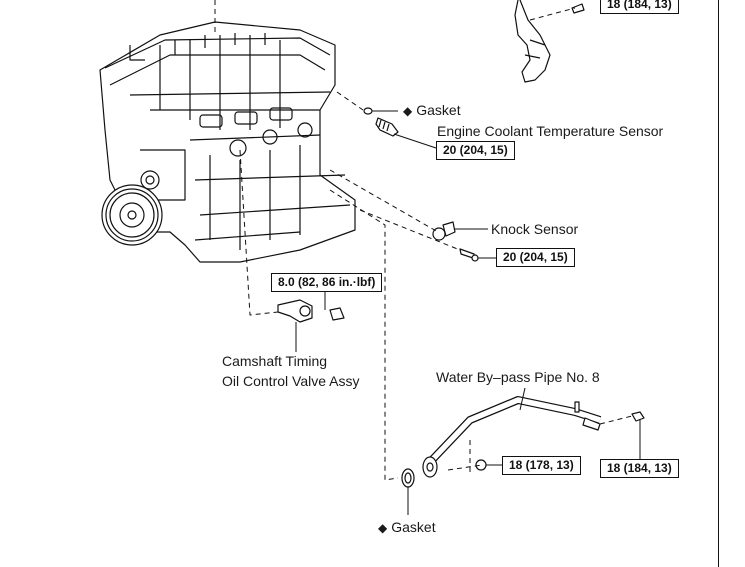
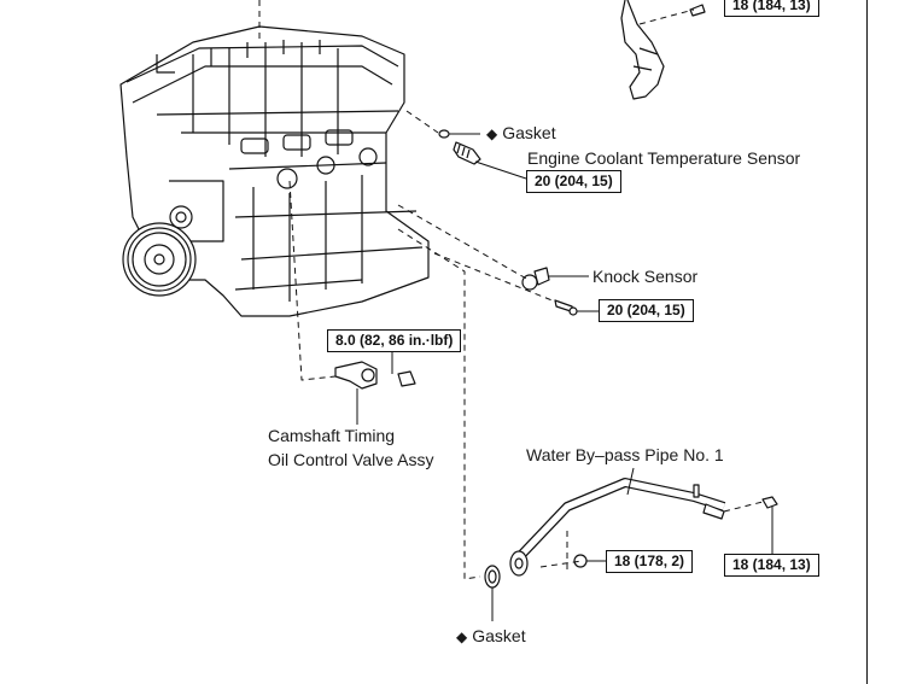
  ◆ Gasket
  Engine Coolant Temperature Sensor
  Knock Sensor
  Camshaft Timing
  Oil Control Valve Assy
- Water By–pass Pipe No. 8
+ Water By–pass Pipe No. 1
  ◆ Gasket
  18 (184, 13)
  20 (204, 15)
  20 (204, 15)
  8.0 (82, 86 in.·lbf)
- 18 (178, 13)
+ 18 (178, 2)
  18 (184, 13)
